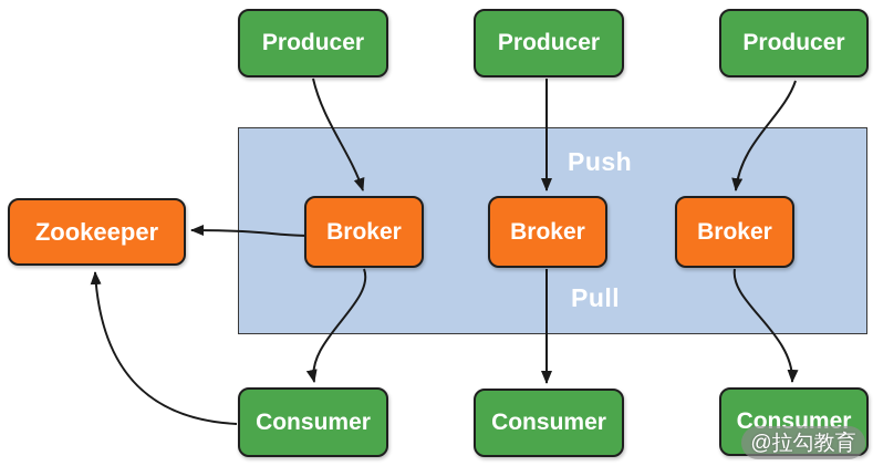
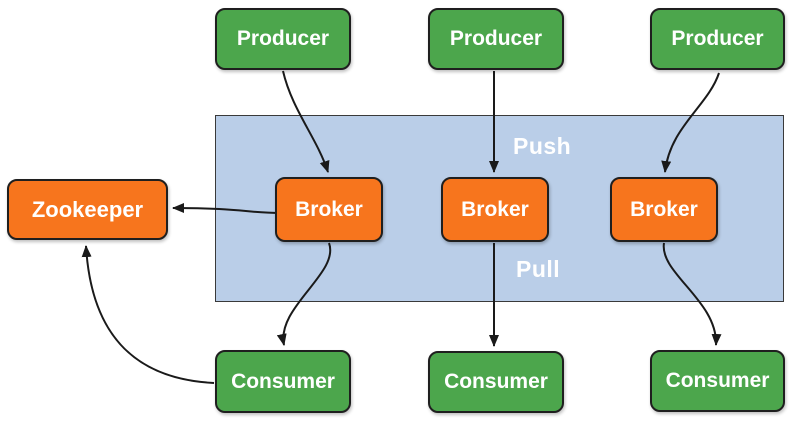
  Push
  Pull
  Producer
  Producer
  Producer
  Zookeeper
  Broker
  Broker
  Broker
  Consumer
  Consumer
  Consumer
- @拉勾教育
